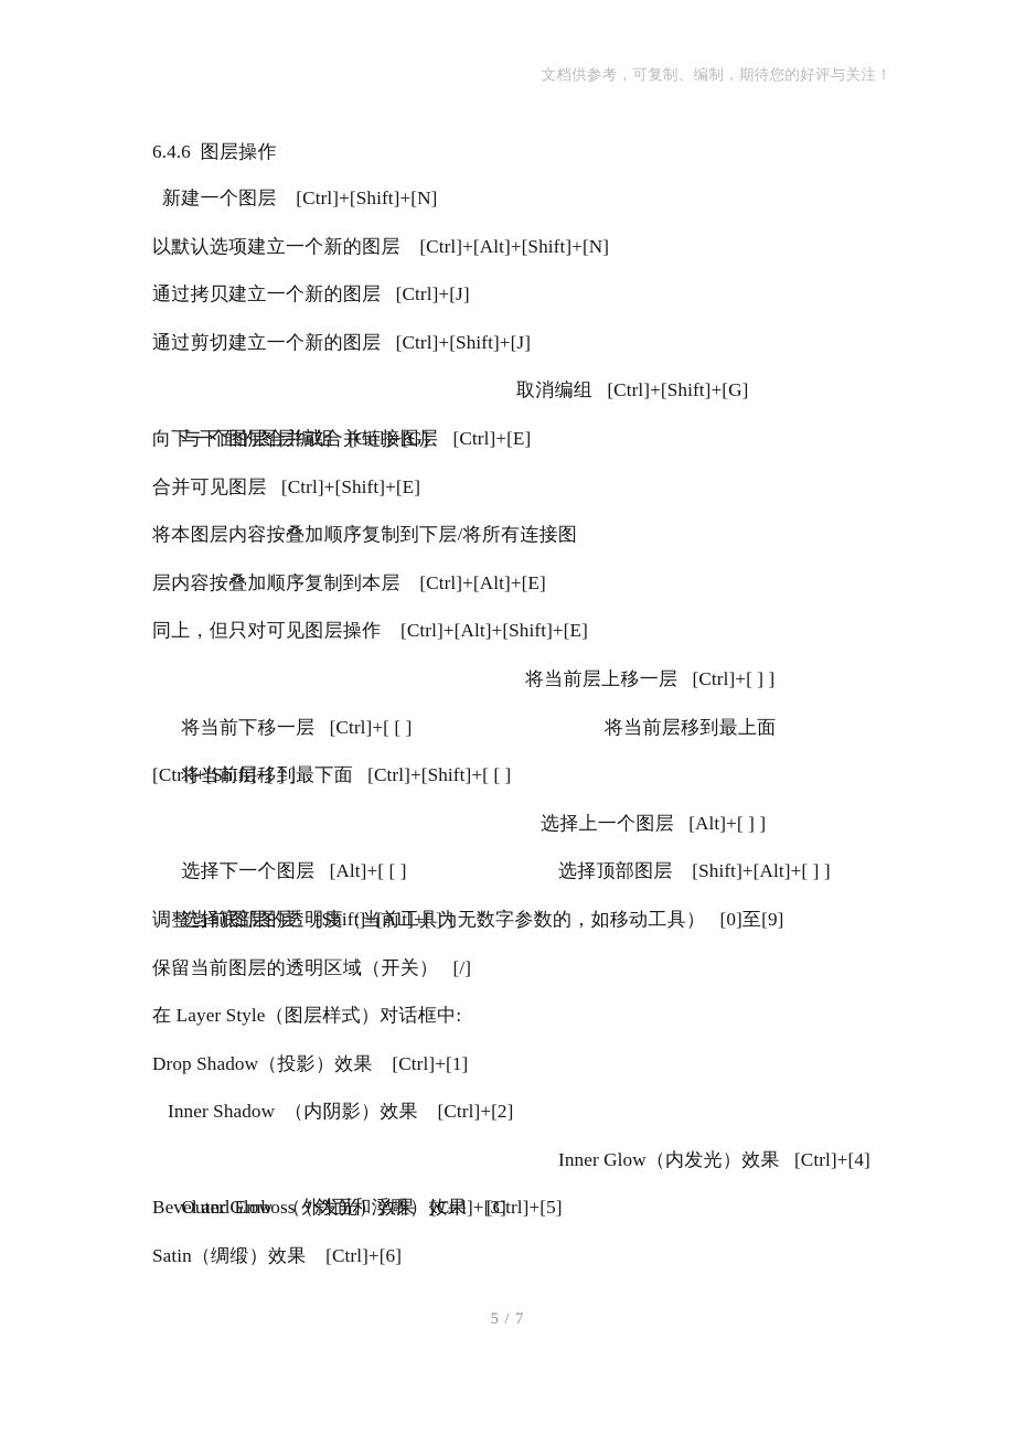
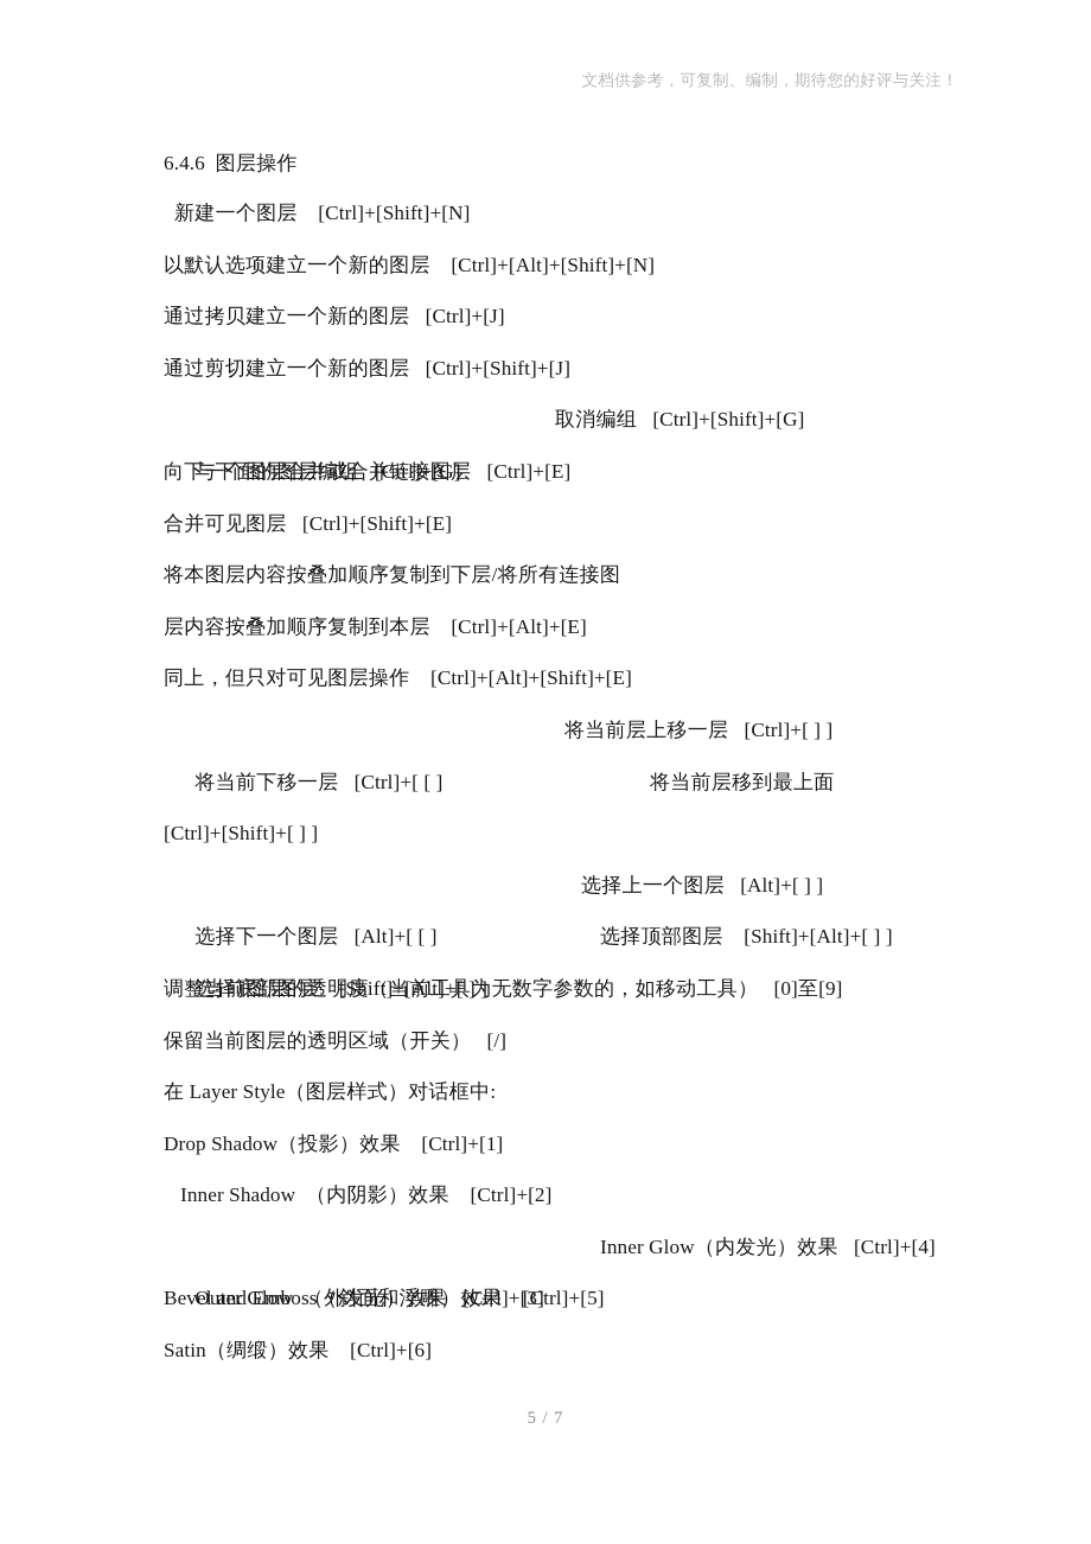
  文档供参考，可复制、编制，期待您的好评与关注！
  6.4.6 图层操作
  新建一个图层 [Ctrl]+[Shift]+[N]
  以默认选项建立一个新的图层 [Ctrl]+[Alt]+[Shift]+[N]
  通过拷贝建立一个新的图层 [Ctrl]+[J]
  通过剪切建立一个新的图层 [Ctrl]+[Shift]+[J]
  与下面的图层编组 [Ctrl]+[G]
  取消编组 [Ctrl]+[Shift]+[G]
  向下一个图层合并或合并链接图层 [Ctrl]+[E]
  合并可见图层 [Ctrl]+[Shift]+[E]
  将本图层内容按叠加顺序复制到下层/将所有连接图
  层内容按叠加顺序复制到本层 [Ctrl]+[Alt]+[E]
  同上，但只对可见图层操作 [Ctrl]+[Alt]+[Shift]+[E]
  将当前下移一层 [Ctrl]+[ [ ]
  将当前层上移一层 [Ctrl]+[ ] ]
- 将当前层移到最下面 [Ctrl]+[Shift]+[ [ ]
  将当前层移到最上面
  [Ctrl]+[Shift]+[ ] ]
  选择下一个图层 [Alt]+[ [ ]
  选择上一个图层 [Alt]+[ ] ]
  选择底部图层 [Shift]+[Alt]+[ ] ]
  选择顶部图层 [Shift]+[Alt]+[ ] ]
  调整当前图层的透明度（当前工具为无数字参数的，如移动工具） [0]至[9]
  保留当前图层的透明区域（开关） [/]
  在 Layer Style（图层样式）对话框中:
  Drop Shadow（投影）效果 [Ctrl]+[1]
  Inner Shadow （内阴影）效果 [Ctrl]+[2]
  Outer Glow （外发光）效果 [Ctrl]+[3]
  Inner Glow（内发光）效果 [Ctrl]+[4]
  Bevel and Emboss（斜面和浮雕）效果 [Ctrl]+[5]
  Satin（绸缎）效果 [Ctrl]+[6]
  5 / 7
